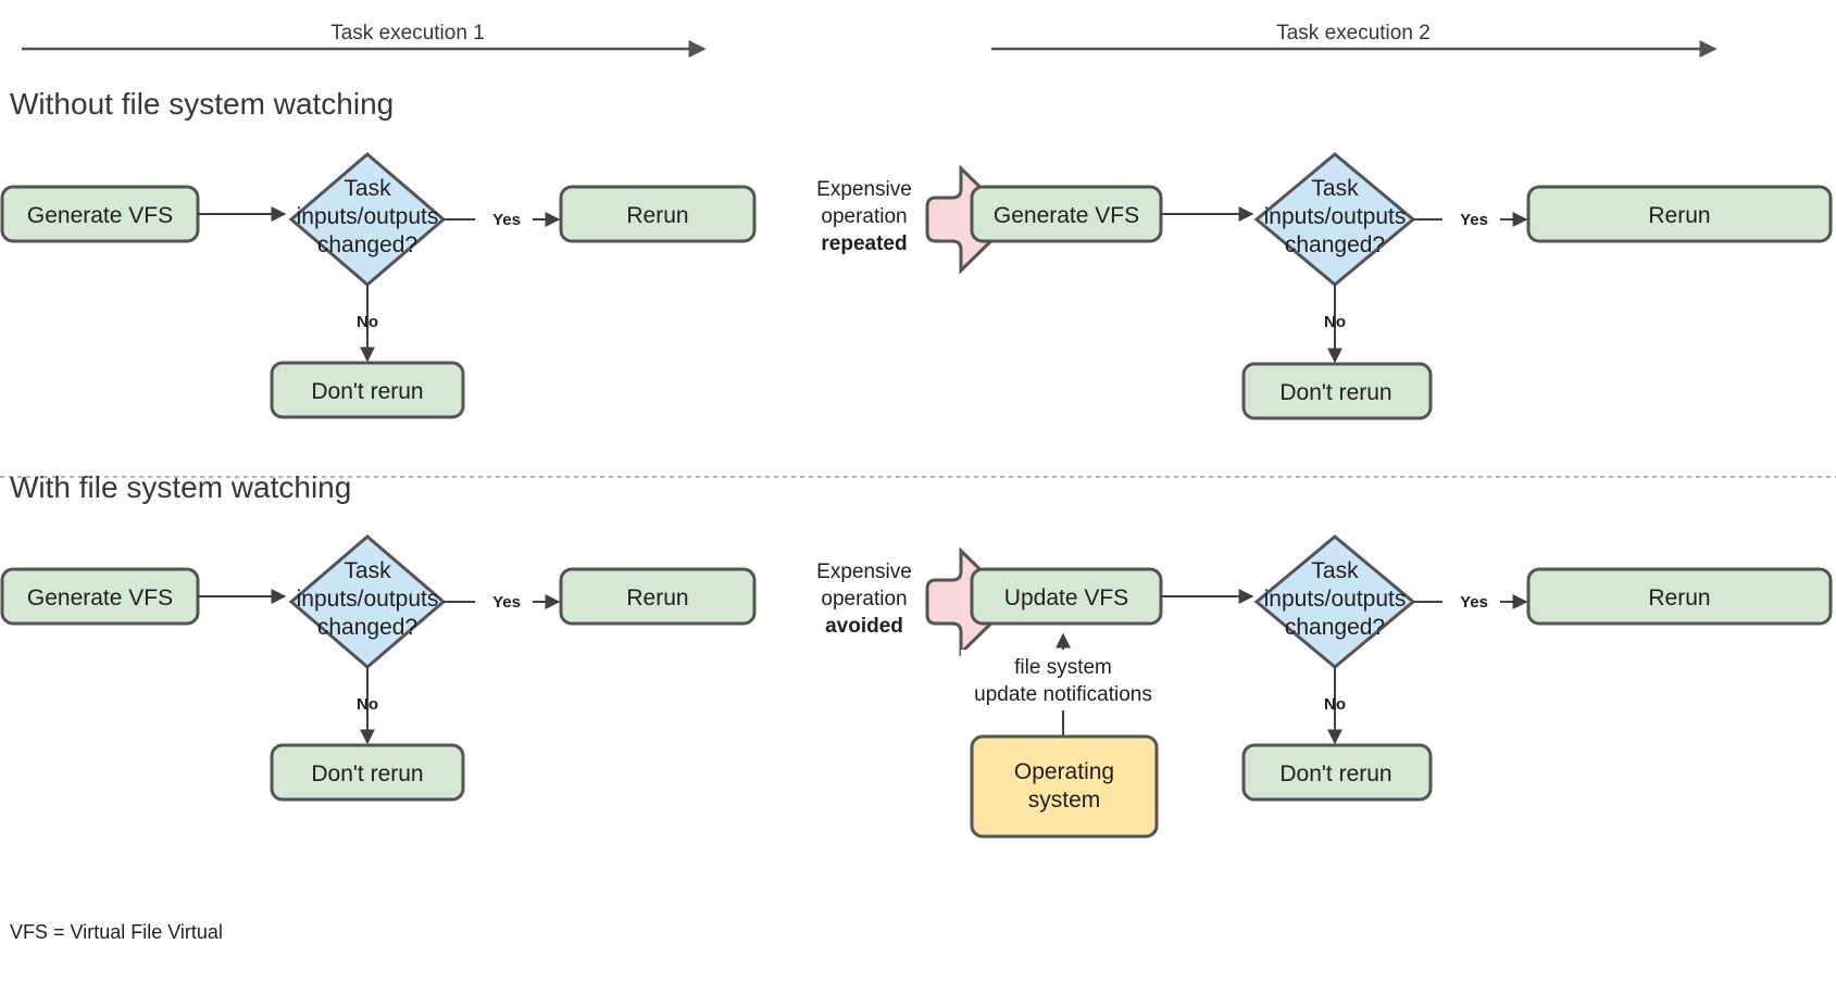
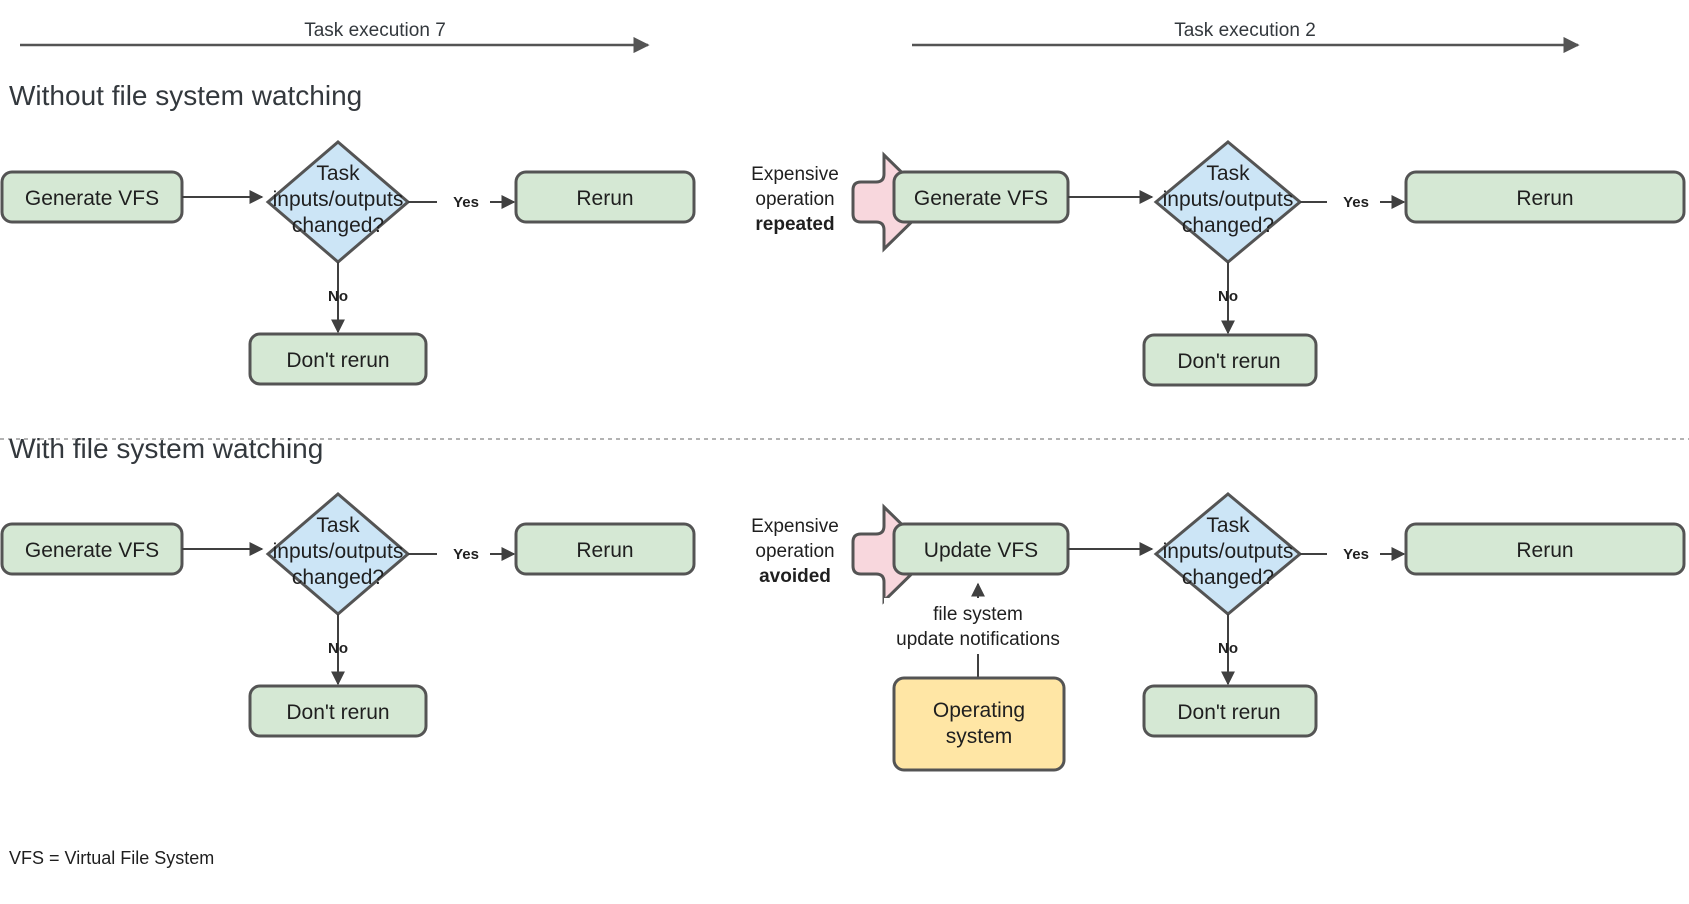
- Task execution 1
+ Task execution 7
  Task execution 2
  Without file system watching
  Generate VFS
  Task
  inputs/outputs
  changed?
  Yes
  Rerun
  No
  Don't rerun
  Expensive
  operation
  repeated
  Generate VFS
  Task
  inputs/outputs
  changed?
  Yes
  Rerun
  No
  Don't rerun
  With file system watching
  Generate VFS
  Task
  inputs/outputs
  changed?
  Yes
  Rerun
  No
  Don't rerun
  Expensive
  operation
  avoided
  Update VFS
  file system
  update notifications
  Operating
  system
  Task
  inputs/outputs
  changed?
  Yes
  Rerun
  No
  Don't rerun
- VFS = Virtual File Virtual
+ VFS = Virtual File System
